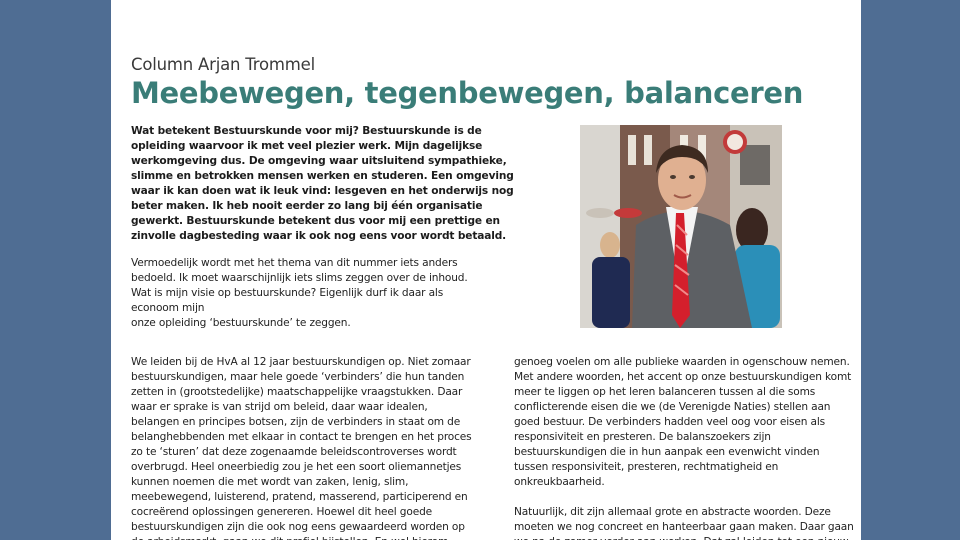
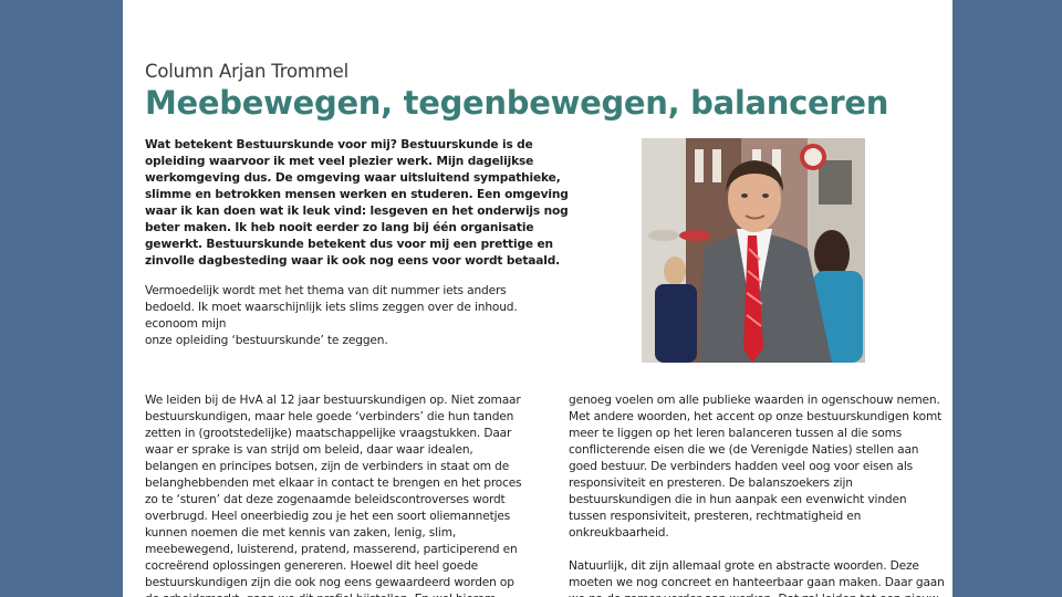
  Column Arjan Trommel
  Meebewegen, tegenbewegen, balanceren
  Wat betekent Bestuurskunde voor mij? Bestuurskunde is de
  opleiding waarvoor ik met veel plezier werk. Mijn dagelijkse
  werkomgeving dus. De omgeving waar uitsluitend sympathieke,
  slimme en betrokken mensen werken en studeren. Een omgeving
  waar ik kan doen wat ik leuk vind: lesgeven en het onderwijs nog
  beter maken. Ik heb nooit eerder zo lang bij één organisatie
  gewerkt. Bestuurskunde betekent dus voor mij een prettige en
  zinvolle dagbesteding waar ik ook nog eens voor wordt betaald.
  Vermoedelijk wordt met het thema van dit nummer iets anders
  bedoeld. Ik moet waarschijnlijk iets slims zeggen over de inhoud.
- Wat is mijn visie op bestuurskunde? Eigenlijk durf ik daar als
  econoom mijn
  onze opleiding ‘bestuurskunde’ te zeggen.
  We leiden bij de HvA al 12 jaar bestuurskundigen op. Niet zomaar
  bestuurskundigen, maar hele goede ‘verbinders’ die hun tanden
  zetten in (grootstedelijke) maatschappelijke vraagstukken. Daar
  waar er sprake is van strijd om beleid, daar waar idealen,
  belangen en principes botsen, zijn de verbinders in staat om de
  belanghebbenden met elkaar in contact te brengen en het proces
  zo te ‘sturen’ dat deze zogenaamde beleidscontroverses wordt
  overbrugd. Heel oneerbiedig zou je het een soort oliemannetjes
- kunnen noemen die met wordt van zaken, lenig, slim,
+ kunnen noemen die met kennis van zaken, lenig, slim,
  meebewegend, luisterend, pratend, masserend, participerend en
  cocreërend oplossingen genereren. Hoewel dit heel goede
  bestuurskundigen zijn die ook nog eens gewaardeerd worden op
  genoeg voelen om alle publieke waarden in ogenschouw nemen.
  Met andere woorden, het accent op onze bestuurskundigen komt
  meer te liggen op het leren balanceren tussen al die soms
  conflicterende eisen die we (de Verenigde Naties) stellen aan
  goed bestuur. De verbinders hadden veel oog voor eisen als
  responsiviteit en presteren. De balanszoekers zijn
  bestuurskundigen die in hun aanpak een evenwicht vinden
  tussen responsiviteit, presteren, rechtmatigheid en
  onkreukbaarheid.
  Natuurlijk, dit zijn allemaal grote en abstracte woorden. Deze
  moeten we nog concreet en hanteerbaar gaan maken. Daar gaan
